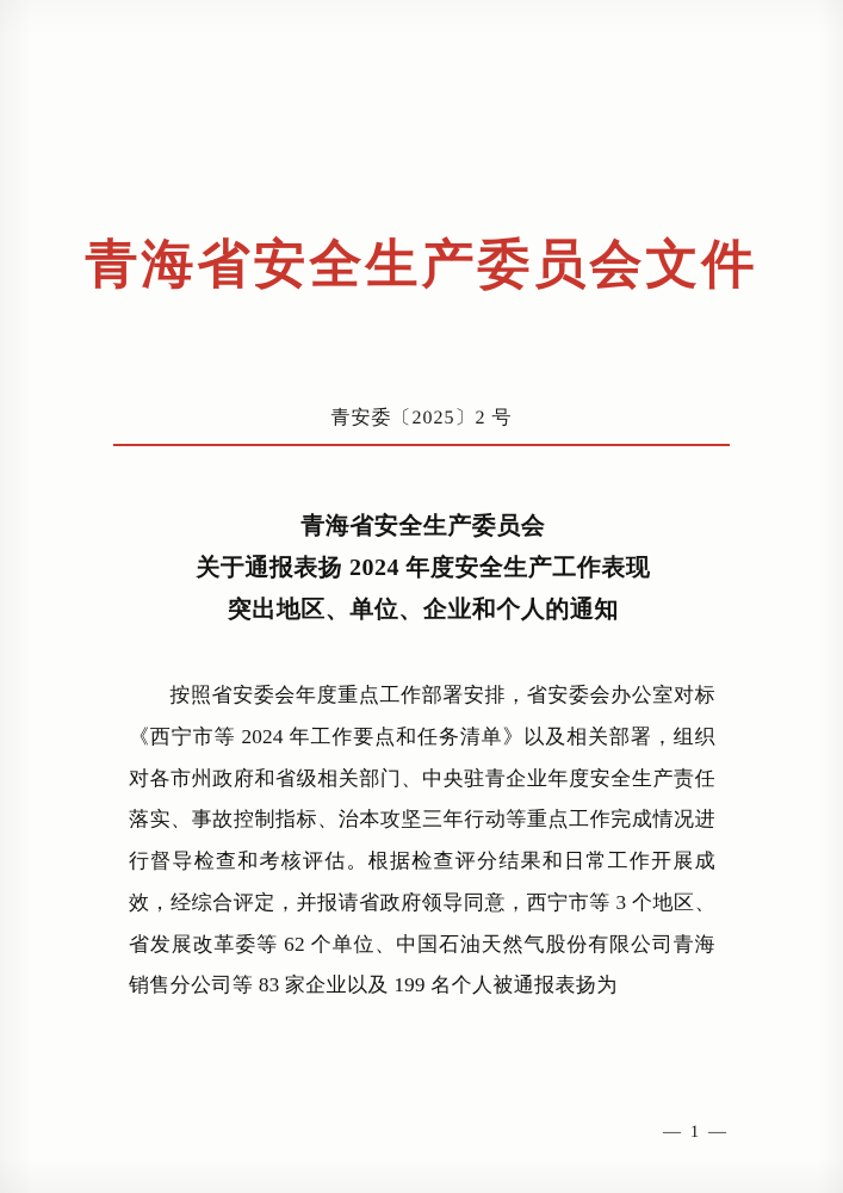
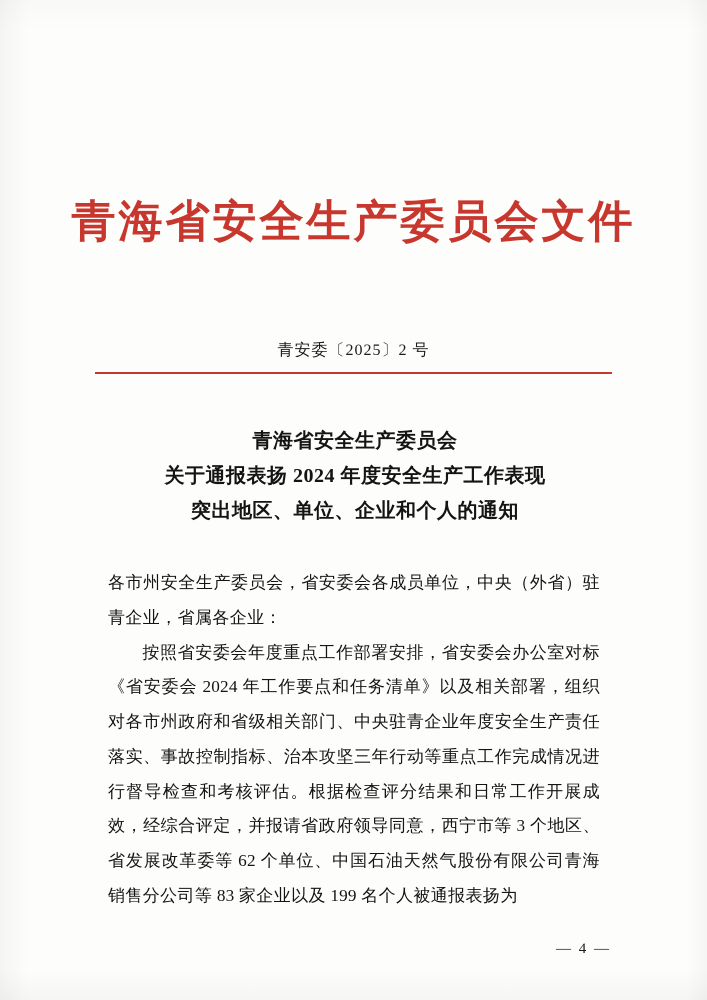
  青海省安全生产委员会文件
  青安委〔2025〕2 号
  青海省安全生产委员会
  关于通报表扬 2024 年度安全生产工作表现
  突出地区、单位、企业和个人的通知
+ 各市州安全生产委员会，省安委会各成员单位，中央（外省）驻青企业，省属各企业：
- 按照省安委会年度重点工作部署安排，省安委会办公室对标《西宁市等 2024 年工作要点和任务清单》以及相关部署，组织对各市州政府和省级相关部门、中央驻青企业年度安全生产责任落实、事故控制指标、治本攻坚三年行动等重点工作完成情况进行督导检查和考核评估。根据检查评分结果和日常工作开展成效，经综合评定，并报请省政府领导同意，西宁市等 3 个地区、省发展改革委等 62 个单位、中国石油天然气股份有限公司青海销售分公司等 83 家企业以及 199 名个人被通报表扬为
+ 按照省安委会年度重点工作部署安排，省安委会办公室对标《省安委会 2024 年工作要点和任务清单》以及相关部署，组织对各市州政府和省级相关部门、中央驻青企业年度安全生产责任落实、事故控制指标、治本攻坚三年行动等重点工作完成情况进行督导检查和考核评估。根据检查评分结果和日常工作开展成效，经综合评定，并报请省政府领导同意，西宁市等 3 个地区、省发展改革委等 62 个单位、中国石油天然气股份有限公司青海销售分公司等 83 家企业以及 199 名个人被通报表扬为
- — 1 —
+ — 4 —
